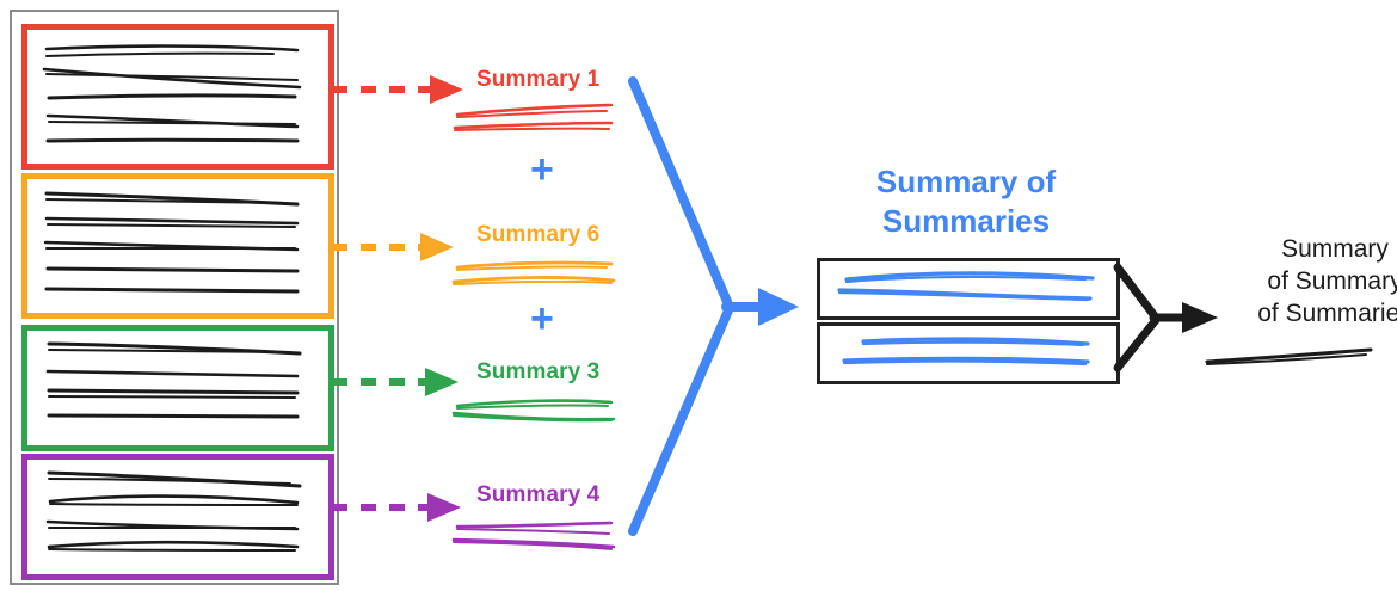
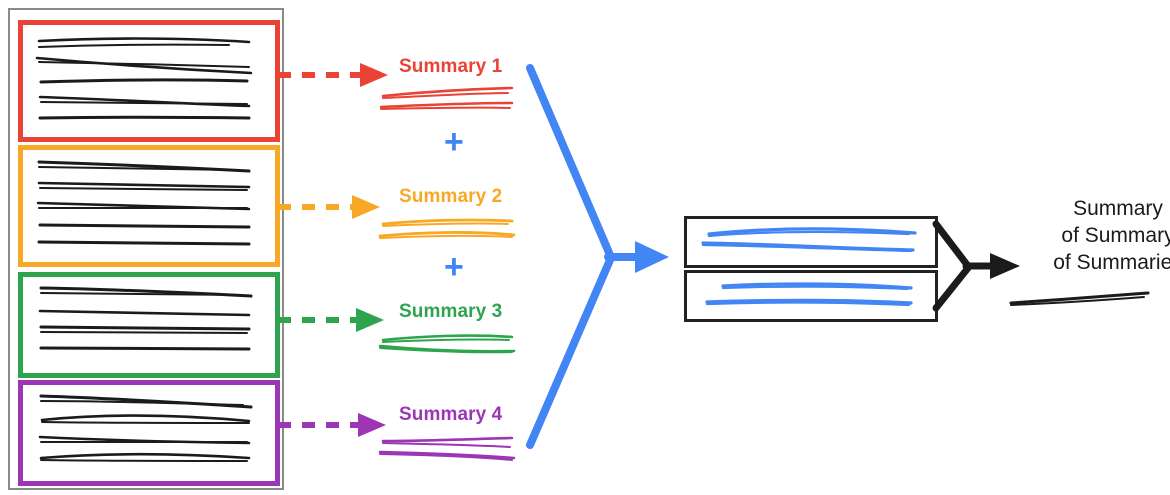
  Summary 1
  +
- Summary 6
+ Summary 2
  +
  Summary 3
  Summary 4
- Summary of
- Summaries
  Summary
  of Summary
  of Summarie
